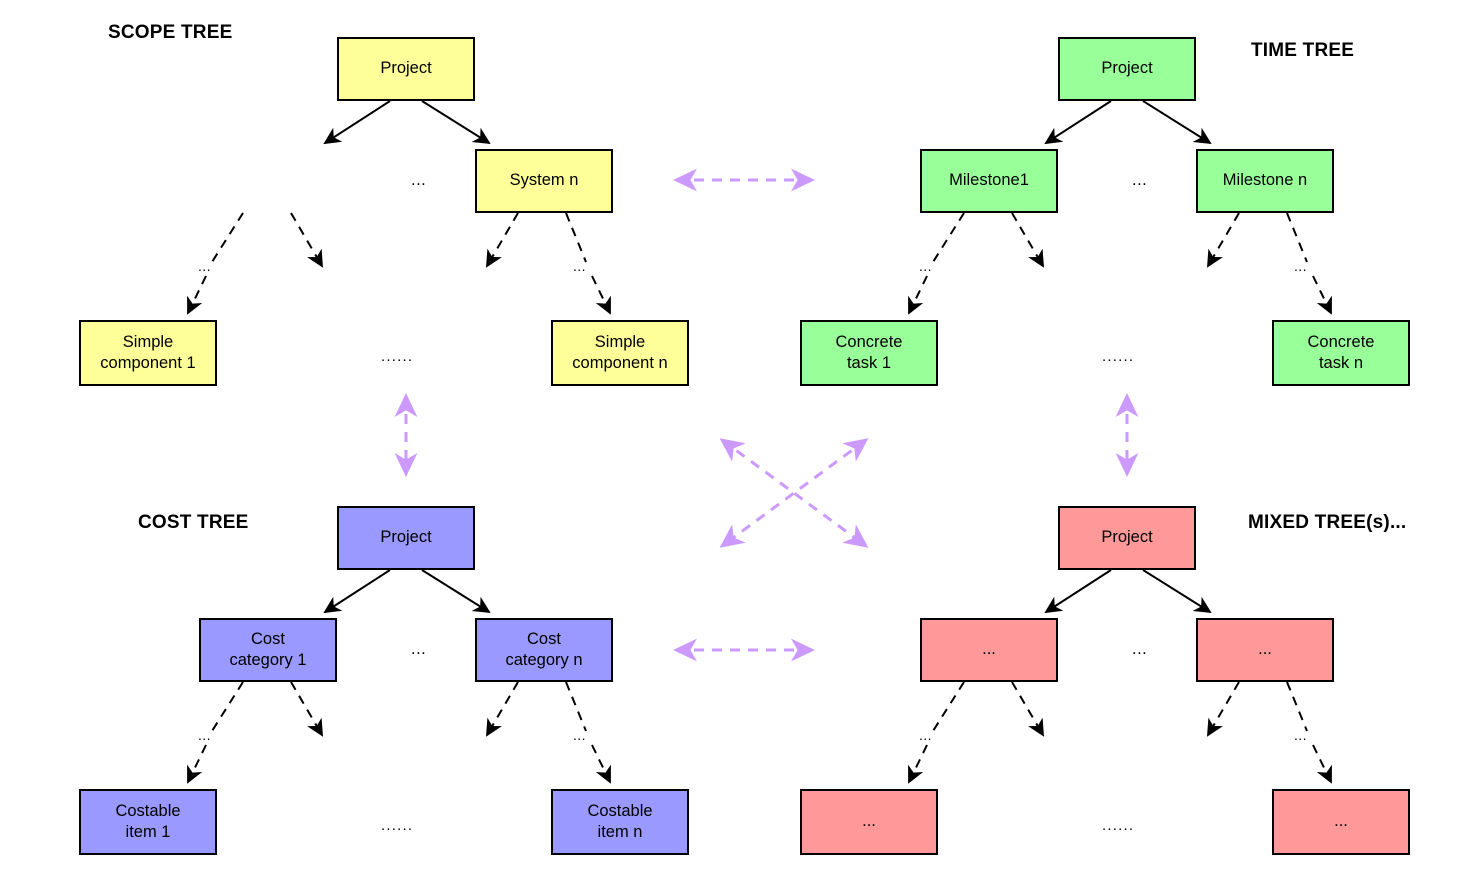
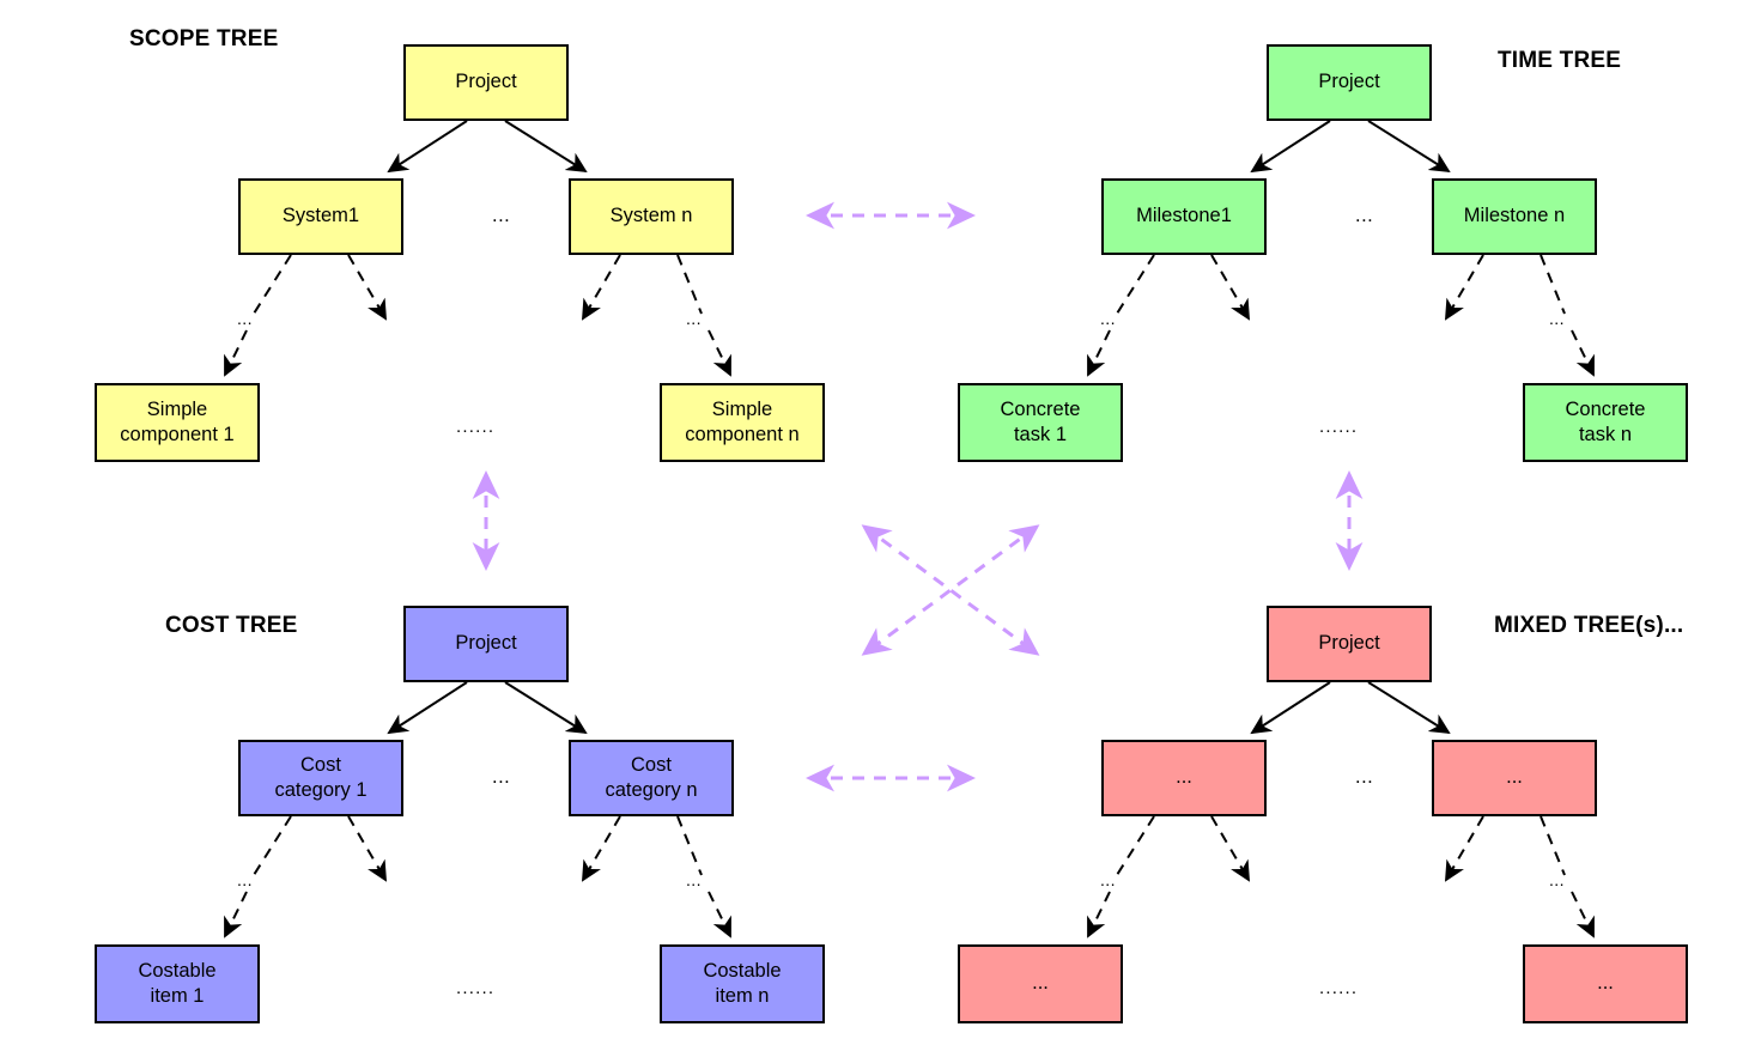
  SCOPE TREE
  TIME TREE
  COST TREE
  MIXED TREE(s)...
  Project
+ System1
  System n
  Simple
  component 1
  Simple
  component n
  ...
  ......
  ...
  ...
  Project
  Milestone1
  Milestone n
  Concrete
  task 1
  Concrete
  task n
  ...
  ......
  ...
  ...
  Project
  Cost
  category 1
  Cost
  category n
  Costable
  item 1
  Costable
  item n
  ...
  ......
  ...
  ...
  Project
  ...
  ...
  ...
  ...
  ...
  ......
  ...
  ...
